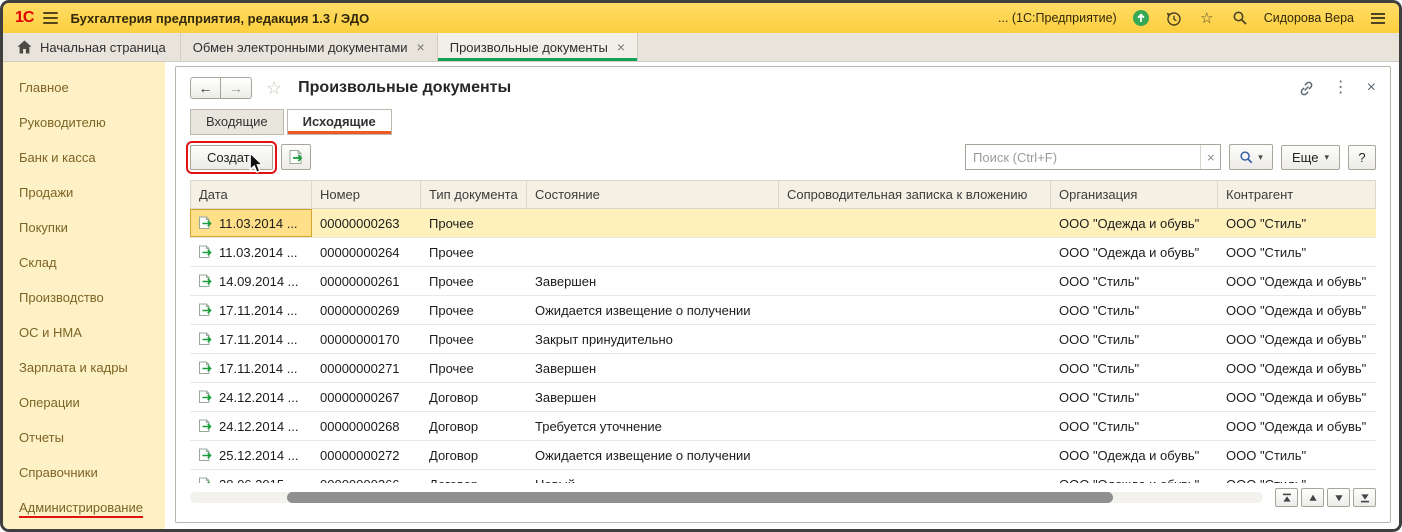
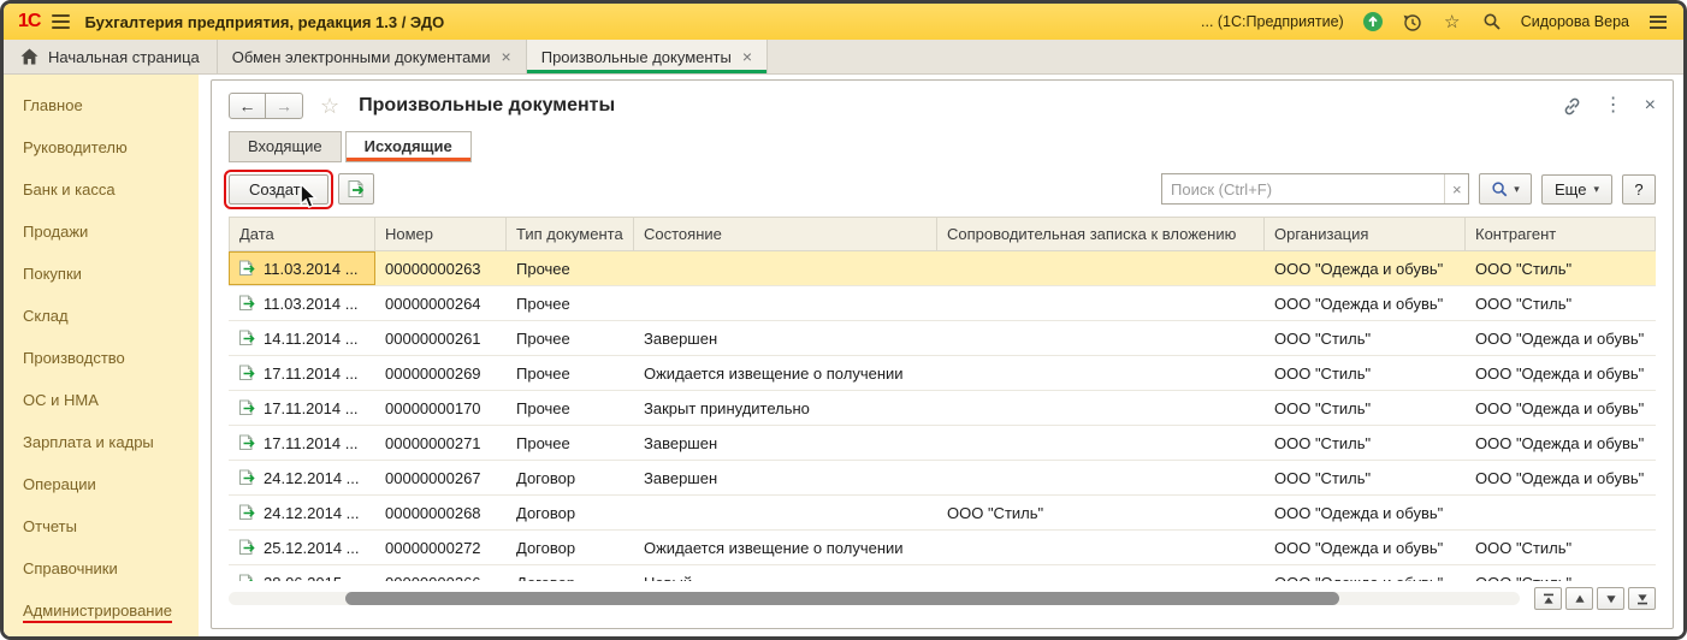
  1С
  Бухгалтерия предприятия, редакция 1.3 / ЭДО
  ... (1С:Предприятие)
  ☆
  Сидорова Вера
  Начальная страница
  Обмен электронными документами
  ×
  Произвольные документы
  ×
  Главное
  Руководителю
  Банк и касса
  Продажи
  Покупки
  Склад
  Производство
  ОС и НМА
  Зарплата и кадры
  Операции
  Отчеты
  Справочники
  Администрирование
  ←
  →
  ☆
  Произвольные документы
  ⋮
  ×
  Входящие
  Исходящие
  Создат
  Поиск (Ctrl+F)
  ×
  ▾
  Еще
  ▾
  ?
  Дата
  Номер
  Тип документа
  Состояние
  Сопроводительная записка к вложению
  Организация
  Контрагент
  11.03.2014 ...
  00000000263
  Прочее
  ООО "Одежда и обувь"
  ООО "Стиль"
  11.03.2014 ...
  00000000264
  Прочее
  ООО "Одежда и обувь"
  ООО "Стиль"
- 14.09.2014 ...
+ 14.11.2014 ...
  00000000261
  Прочее
  Завершен
  ООО "Стиль"
  ООО "Одежда и обувь"
  17.11.2014 ...
  00000000269
  Прочее
  Ожидается извещение о получении
  ООО "Стиль"
  ООО "Одежда и обувь"
  17.11.2014 ...
  00000000170
  Прочее
  Закрыт принудительно
  ООО "Стиль"
  ООО "Одежда и обувь"
  17.11.2014 ...
  00000000271
  Прочее
  Завершен
  ООО "Стиль"
  ООО "Одежда и обувь"
  24.12.2014 ...
  00000000267
  Договор
  Завершен
  ООО "Стиль"
  ООО "Одежда и обувь"
  24.12.2014 ...
  00000000268
  Договор
- Требуется уточнение
  ООО "Стиль"
  ООО "Одежда и обувь"
  25.12.2014 ...
  00000000272
  Договор
  Ожидается извещение о получении
  ООО "Одежда и обувь"
  ООО "Стиль"
